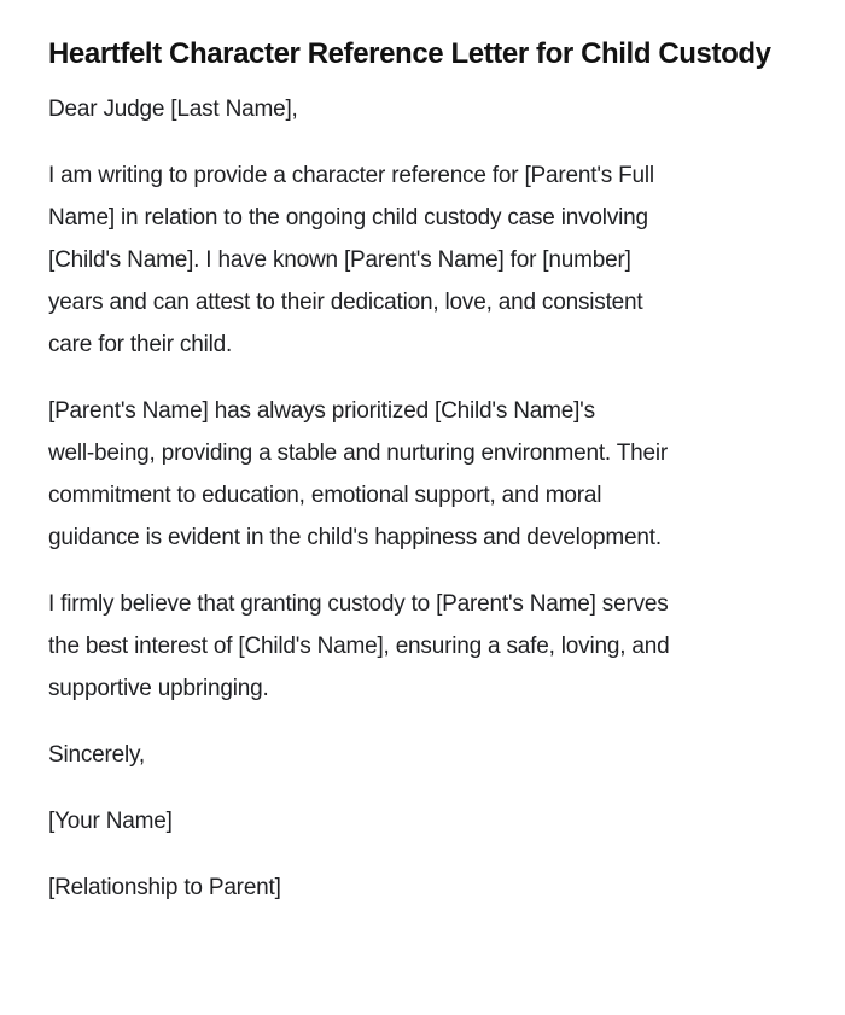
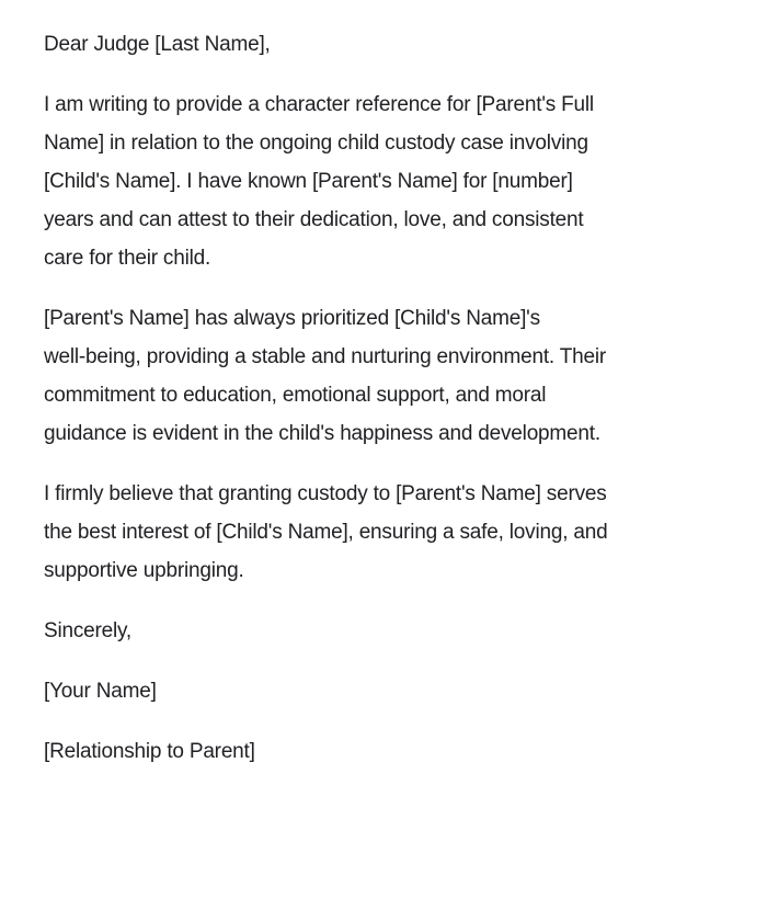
- Heartfelt Character Reference Letter for Child Custody
  Dear Judge [Last Name],
  I am writing to provide a character reference for [Parent's Full
  Name] in relation to the ongoing child custody case involving
  [Child's Name]. I have known [Parent's Name] for [number]
  years and can attest to their dedication, love, and consistent
  care for their child.
  [Parent's Name] has always prioritized [Child's Name]'s
  well-being, providing a stable and nurturing environment. Their
  commitment to education, emotional support, and moral
  guidance is evident in the child's happiness and development.
  I firmly believe that granting custody to [Parent's Name] serves
  the best interest of [Child's Name], ensuring a safe, loving, and
  supportive upbringing.
  Sincerely,
  [Your Name]
  [Relationship to Parent]
